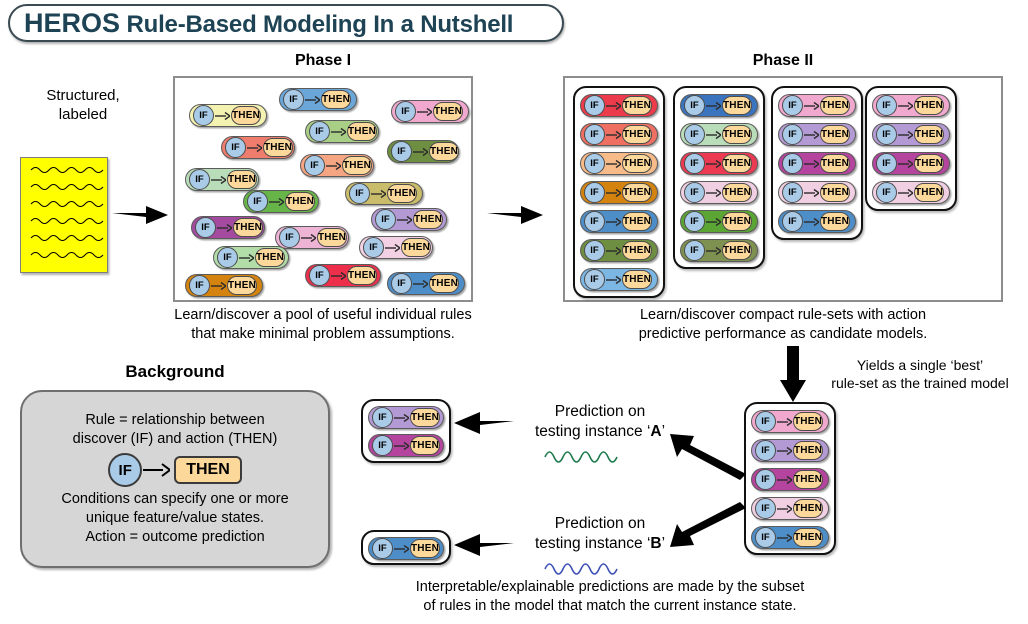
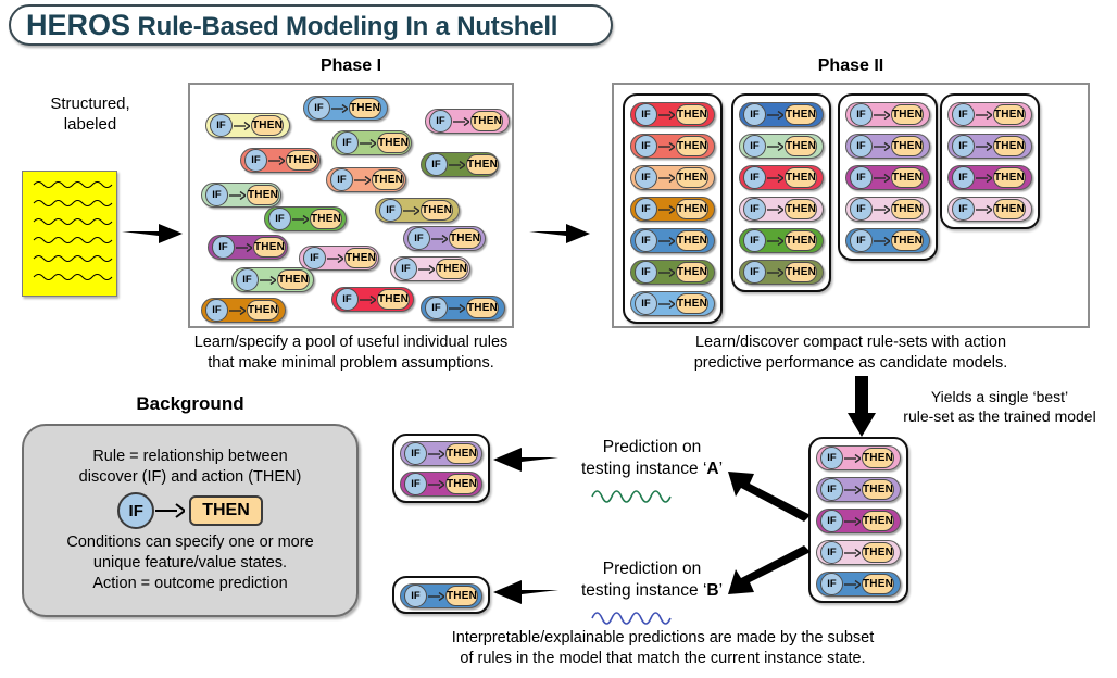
  HEROS Rule-Based Modeling In a Nutshell
  Structured,
  labeled
  Phase I
  IF
  THEN
  IF
  THEN
  IF
  THEN
  IF
  THEN
  IF
  THEN
  IF
  THEN
  IF
  THEN
  IF
  THEN
  IF
  THEN
  IF
  THEN
  IF
  THEN
  IF
  THEN
  IF
  THEN
  IF
  THEN
  IF
  THEN
  IF
  THEN
  IF
  THEN
  IF
  THEN
- Learn/discover a pool of useful individual rules
+ Learn/specify a pool of useful individual rules
  that make minimal problem assumptions.
  Phase II
  IF
  THEN
  IF
  THEN
  IF
  THEN
  IF
  THEN
  IF
  THEN
  IF
  THEN
  IF
  THEN
  IF
  THEN
  IF
  THEN
  IF
  THEN
  IF
  THEN
  IF
  THEN
  IF
  THEN
  IF
  THEN
  IF
  THEN
  IF
  THEN
  IF
  THEN
  IF
  THEN
  IF
  THEN
  IF
  THEN
  IF
  THEN
  IF
  THEN
  Learn/discover compact rule-sets with action
  predictive performance as candidate models.
  Yields a single ‘best’
  rule-set as the trained model
  Background
  Rule = relationship between
  discover (IF) and action (THEN)
  IF
  THEN
  Conditions can specify one or more
  unique feature/value states.
  Action = outcome prediction
  IF
  THEN
  IF
  THEN
  IF
  THEN
  IF
  THEN
  IF
  THEN
  Prediction on
  testing instance ‘A’
  IF
  THEN
  IF
  THEN
  Prediction on
  testing instance ‘B’
  IF
  THEN
  Interpretable/explainable predictions are made by the subset
  of rules in the model that match the current instance state.
